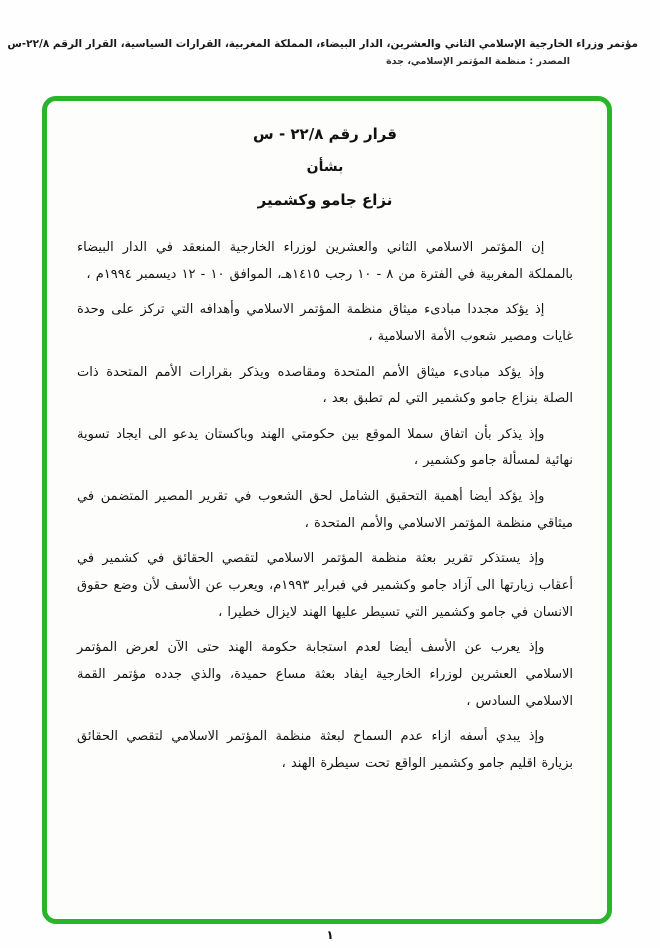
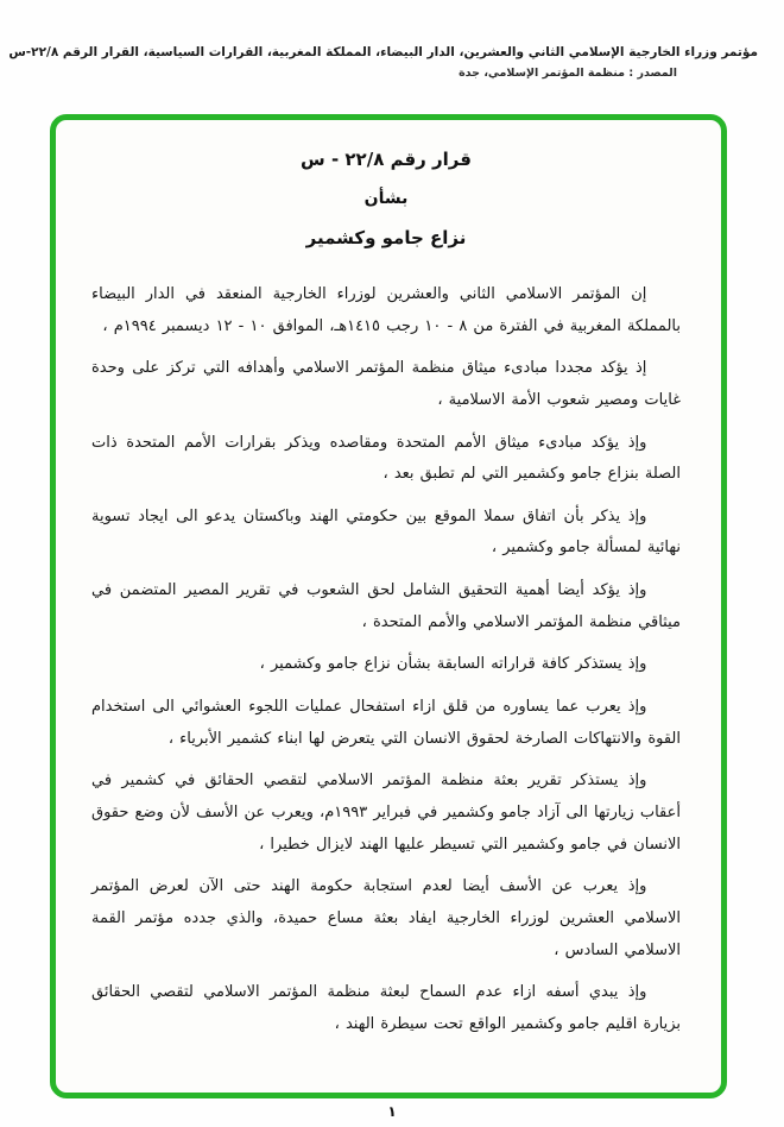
  مؤتمر وزراء الخارجية الإسلامي الثاني والعشرين، الدار البيضاء، المملكة المغربية، القرارات السياسية، القرار الرقم ٢٢/٨-س
  المصدر : منظمة المؤتمر الإسلامي، جدة
  قرار رقم ٢٢/٨ - س
  بشأن
  نزاع جامو وكشمير
  إن المؤتمر الاسلامي الثاني والعشرين لوزراء الخارجية المنعقد في الدار البيضاء بالمملكة المغربية في الفترة من ٨ - ١٠ رجب ١٤١٥هـ، الموافق ١٠ - ١٢ ديسمبر ١٩٩٤م ،
  إذ يؤكد مجددا مبادىء ميثاق منظمة المؤتمر الاسلامي وأهدافه التي تركز على وحدة غايات ومصير شعوب الأمة الاسلامية ،
  وإذ يؤكد مبادىء ميثاق الأمم المتحدة ومقاصده ويذكر بقرارات الأمم المتحدة ذات الصلة بنزاع جامو وكشمير التي لم تطبق بعد ،
  وإذ يذكر بأن اتفاق سملا الموقع بين حكومتي الهند وباكستان يدعو الى ايجاد تسوية نهائية لمسألة جامو وكشمير ،
  وإذ يؤكد أيضا أهمية التحقيق الشامل لحق الشعوب في تقرير المصير المتضمن في ميثاقي منظمة المؤتمر الاسلامي والأمم المتحدة ،
+ وإذ يستذكر كافة قراراته السابقة بشأن نزاع جامو وكشمير ،
+ وإذ يعرب عما يساوره من قلق ازاء استفحال عمليات اللجوء العشوائي الى استخدام القوة والانتهاكات الصارخة لحقوق الانسان التي يتعرض لها ابناء كشمير الأبرياء ،
  وإذ يستذكر تقرير بعثة منظمة المؤتمر الاسلامي لتقصي الحقائق في كشمير في أعقاب زيارتها الى آزاد جامو وكشمير في فبراير ١٩٩٣م، ويعرب عن الأسف لأن وضع حقوق الانسان في جامو وكشمير التي تسيطر عليها الهند لايزال خطيرا ،
  وإذ يعرب عن الأسف أيضا لعدم استجابة حكومة الهند حتى الآن لعرض المؤتمر الاسلامي العشرين لوزراء الخارجية ايفاد بعثة مساع حميدة، والذي جدده مؤتمر القمة الاسلامي السادس ،
  وإذ يبدي أسفه ازاء عدم السماح لبعثة منظمة المؤتمر الاسلامي لتقصي الحقائق بزيارة اقليم جامو وكشمير الواقع تحت سيطرة الهند ،
  ١
